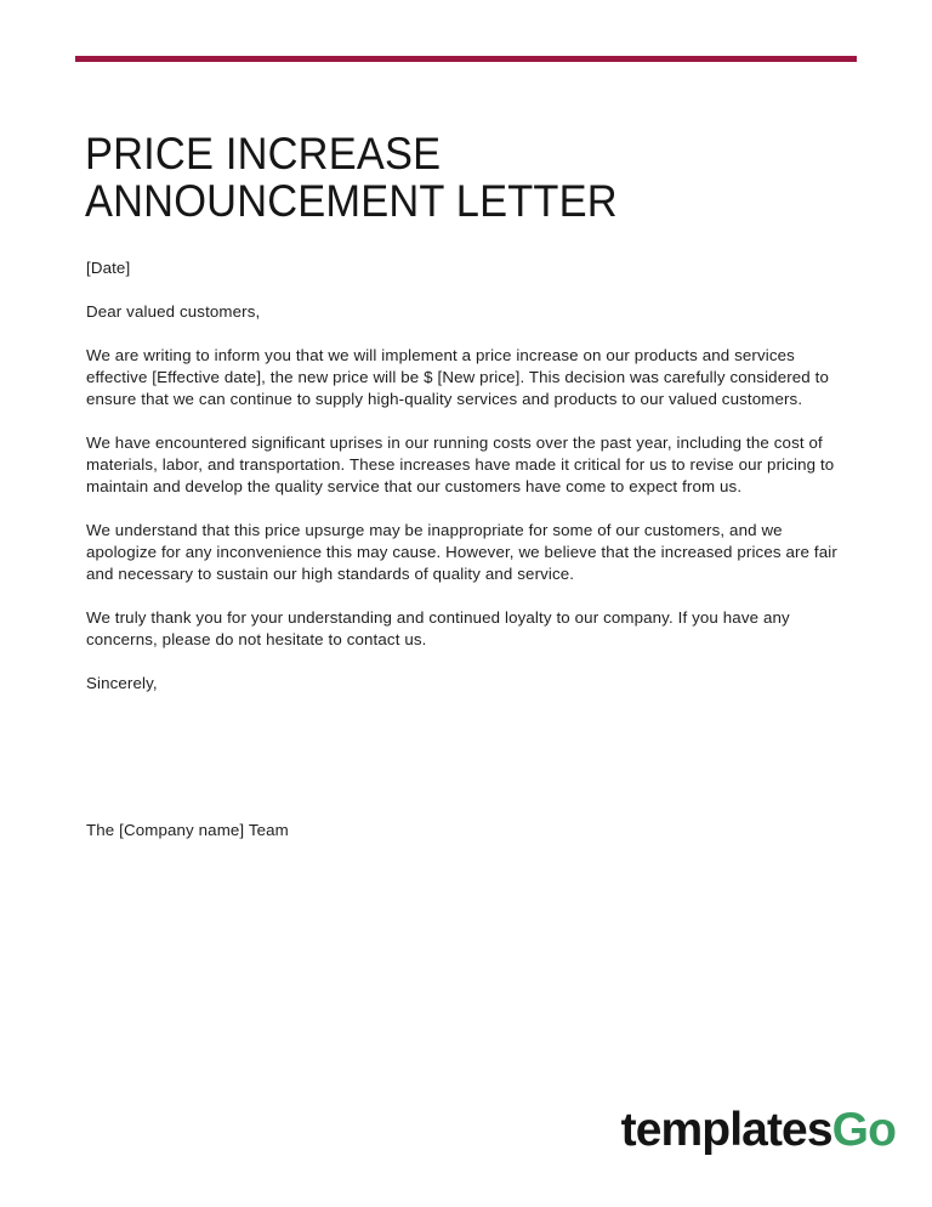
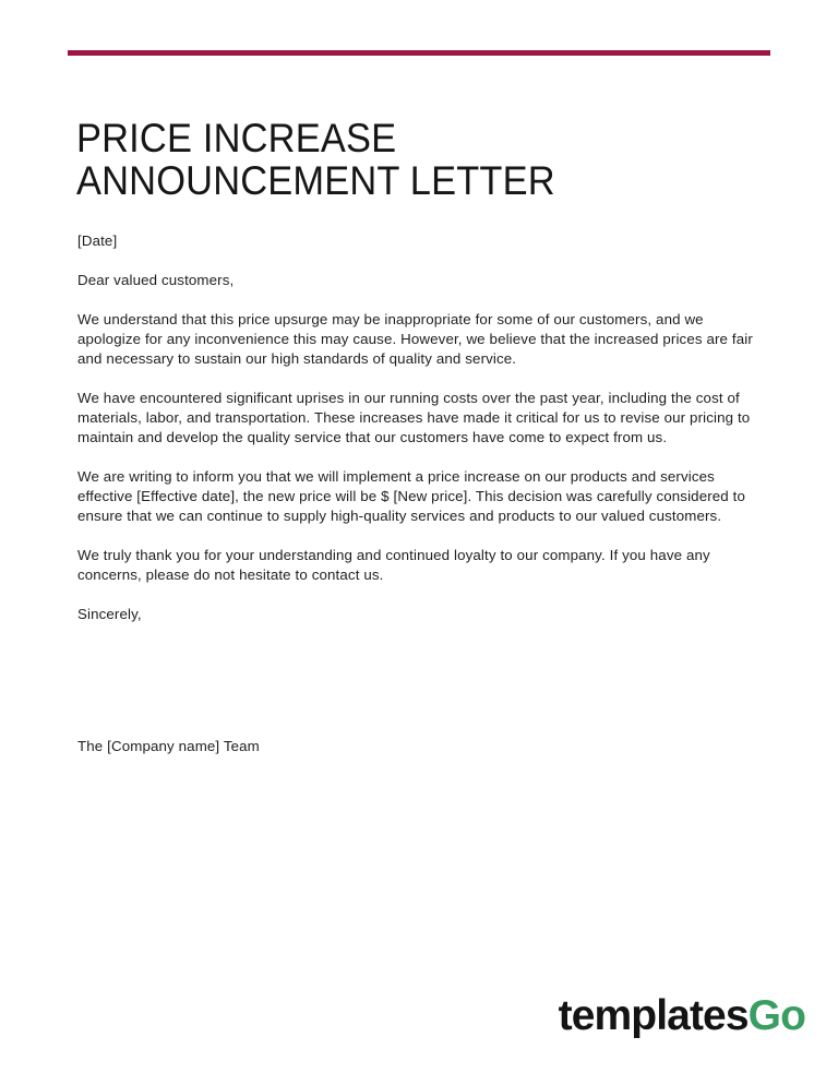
  PRICE INCREASE ANNOUNCEMENT LETTER
  [Date]
  Dear valued customers,
- We are writing to inform you that we will implement a price increase on our products and services effective [Effective date], the new price will be $ [New price]. This decision was carefully considered to ensure that we can continue to supply high-quality services and products to our valued customers.
+ We understand that this price upsurge may be inappropriate for some of our customers, and we apologize for any inconvenience this may cause. However, we believe that the increased prices are fair and necessary to sustain our high standards of quality and service.
  We have encountered significant uprises in our running costs over the past year, including the cost of materials, labor, and transportation. These increases have made it critical for us to revise our pricing to maintain and develop the quality service that our customers have come to expect from us.
- We understand that this price upsurge may be inappropriate for some of our customers, and we apologize for any inconvenience this may cause. However, we believe that the increased prices are fair and necessary to sustain our high standards of quality and service.
+ We are writing to inform you that we will implement a price increase on our products and services effective [Effective date], the new price will be $ [New price]. This decision was carefully considered to ensure that we can continue to supply high-quality services and products to our valued customers.
  We truly thank you for your understanding and continued loyalty to our company. If you have any concerns, please do not hesitate to contact us.
  Sincerely,
  The [Company name] Team
  templatesGo
